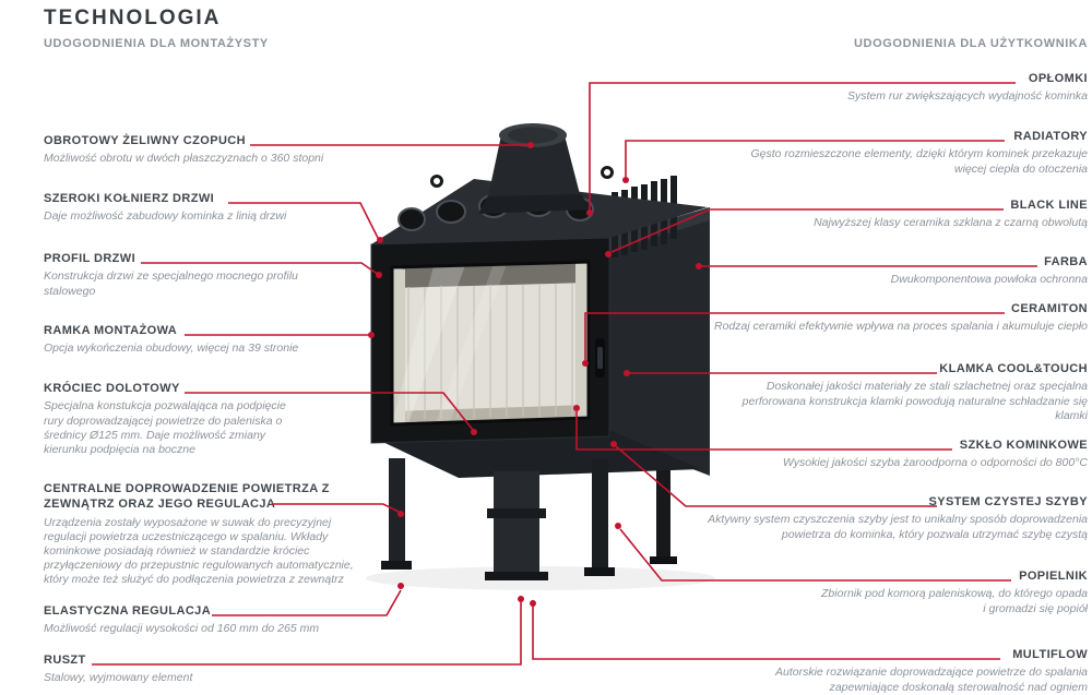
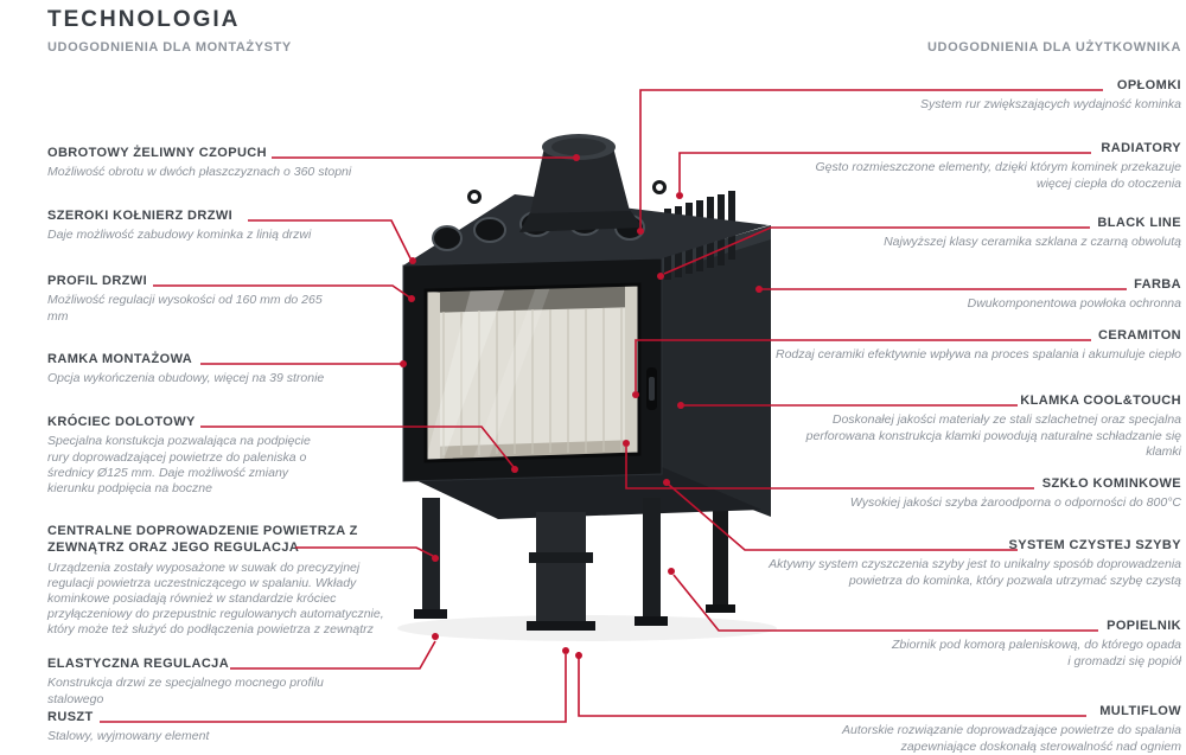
  TECHNOLOGIA
  UDOGODNIENIA DLA MONTAŻYSTY
  UDOGODNIENIA DLA UŻYTKOWNIKA
  OBROTOWY ŻELIWNY CZOPUCH
  Możliwość obrotu w dwóch płaszczyznach o 360 stopni
  SZEROKI KOŁNIERZ DRZWI
  Daje możliwość zabudowy kominka z linią drzwi
  PROFIL DRZWI
- Konstrukcja drzwi ze specjalnego mocnego profilu stalowego
+ Możliwość regulacji wysokości od 160 mm do 265 mm
  RAMKA MONTAŻOWA
  Opcja wykończenia obudowy, więcej na 39 stronie
  KRÓCIEC DOLOTOWY
  Specjalna konstukcja pozwalająca na podpięcie rury doprowadzającej powietrze do paleniska o średnicy Ø125 mm. Daje możliwość zmiany kierunku podpięcia na boczne
  CENTRALNE DOPROWADZENIE POWIETRZA Z ZEWNĄTRZ ORAZ JEGO REGULACJA
  Urządzenia zostały wyposażone w suwak do precyzyjnej regulacji powietrza uczestniczącego w spalaniu. Wkłady kominkowe posiadają również w standardzie króciec przyłączeniowy do przepustnic regulowanych automatycznie, który może też służyć do podłączenia powietrza z zewnątrz
  ELASTYCZNA REGULACJA
- Możliwość regulacji wysokości od 160 mm do 265 mm
+ Konstrukcja drzwi ze specjalnego mocnego profilu stalowego
  RUSZT
  Stalowy, wyjmowany element
  OPŁOMKI
  System rur zwiększających wydajność kominka
  RADIATORY
  Gęsto rozmieszczone elementy, dzięki którym kominek przekazuje więcej ciepła do otoczenia
  BLACK LINE
  Najwyższej klasy ceramika szklana z czarną obwolutą
  FARBA
  Dwukomponentowa powłoka ochronna
  CERAMITON
  Rodzaj ceramiki efektywnie wpływa na proces spalania i akumuluje ciepło
  KLAMKA COOL&TOUCH
  Doskonałej jakości materiały ze stali szlachetnej oraz specjalna perforowana konstrukcja klamki powodują naturalne schładzanie się klamki
  SZKŁO KOMINKOWE
  Wysokiej jakości szyba żaroodporna o odporności do 800°C
  SYSTEM CZYSTEJ SZYBY
  Aktywny system czyszczenia szyby jest to unikalny sposób doprowadzenia powietrza do kominka, który pozwala utrzymać szybę czystą
  POPIELNIK
  Zbiornik pod komorą paleniskową, do którego opada i gromadzi się popiół
  MULTIFLOW
  Autorskie rozwiązanie doprowadzające powietrze do spalania zapewniające doskonałą sterowalność nad ogniem
